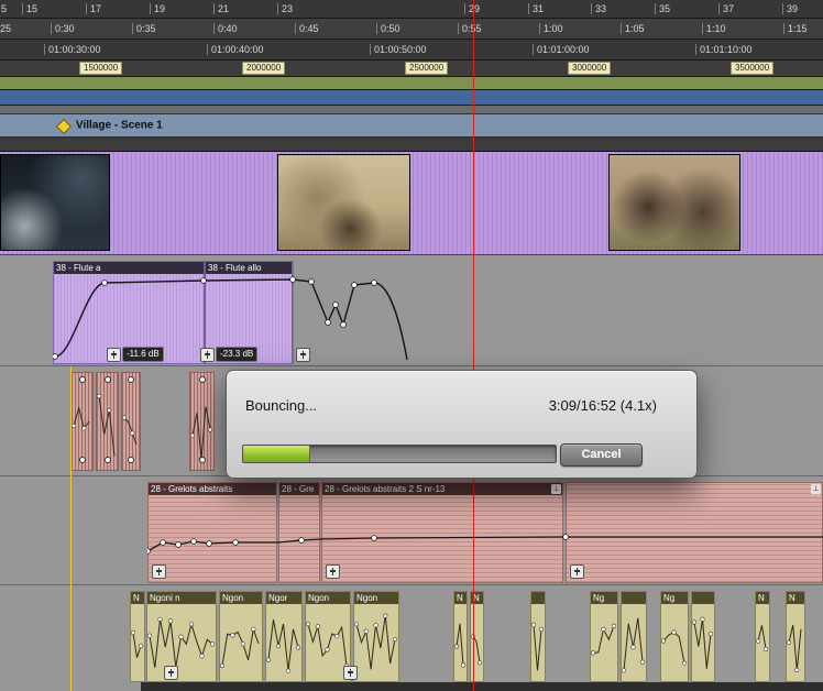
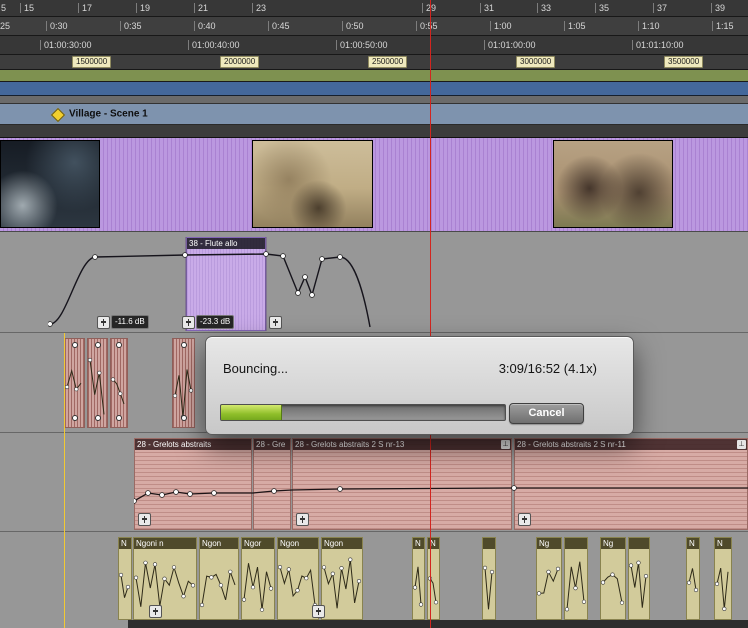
  5
  15
  17
  19
  21
  23
  29
  31
  33
  35
  37
  39
  25
  0:30
  0:35
  0:40
  0:45
  0:50
  0:5
  1:00
  1:05
  1:10
  1:15
  01:00:30:00
  01:00:40:00
  01:00:50:00
  01:01:00:00
  01:01:10:00
  1500000
  2000000
  2500000
  3000000
  3500000
  Village - Scene 1
- 38 - Flute a
  38 - Flute allo
  -11.6 dB
  -23.3 dB
  28 - Grelots abstraits
  28 - Gre
  28 - Grelots abstraits 2 S nr-13
+ 28 - Grelots abstraits 2 S nr-11
  N
  Ngoni n
  Ngon
  Ngor
  Ngon
  Ngon
  N
  N
  Ng
  Ng
  N
  N
  Bouncing...
  3:09/16:52 (4.1x)
  Cancel
